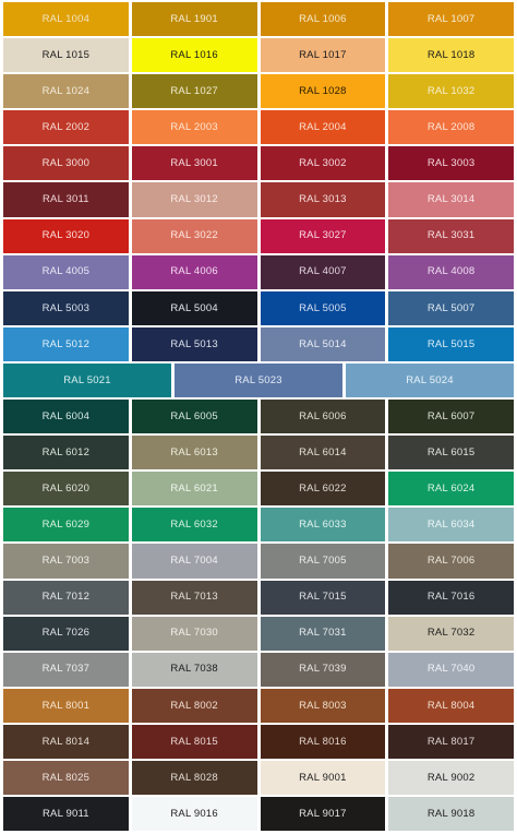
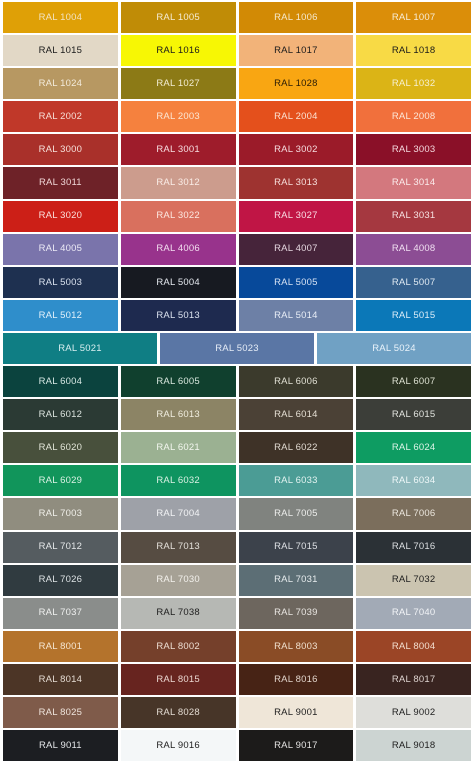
  RAL 1004
- RAL 1901
+ RAL 1005
  RAL 1006
  RAL 1007
  RAL 1015
  RAL 1016
  RAL 1017
  RAL 1018
  RAL 1024
  RAL 1027
  RAL 1028
  RAL 1032
  RAL 2002
  RAL 2003
  RAL 2004
  RAL 2008
  RAL 3000
  RAL 3001
  RAL 3002
  RAL 3003
  RAL 3011
  RAL 3012
  RAL 3013
  RAL 3014
  RAL 3020
  RAL 3022
  RAL 3027
  RAL 3031
  RAL 4005
  RAL 4006
  RAL 4007
  RAL 4008
  RAL 5003
  RAL 5004
  RAL 5005
  RAL 5007
  RAL 5012
  RAL 5013
  RAL 5014
  RAL 5015
  RAL 5021
  RAL 5023
  RAL 5024
  RAL 6004
  RAL 6005
  RAL 6006
  RAL 6007
  RAL 6012
  RAL 6013
  RAL 6014
  RAL 6015
  RAL 6020
  RAL 6021
  RAL 6022
  RAL 6024
  RAL 6029
  RAL 6032
  RAL 6033
  RAL 6034
  RAL 7003
  RAL 7004
  RAL 7005
  RAL 7006
  RAL 7012
  RAL 7013
  RAL 7015
  RAL 7016
  RAL 7026
  RAL 7030
  RAL 7031
  RAL 7032
  RAL 7037
  RAL 7038
  RAL 7039
  RAL 7040
  RAL 8001
  RAL 8002
  RAL 8003
  RAL 8004
  RAL 8014
  RAL 8015
  RAL 8016
  RAL 8017
  RAL 8025
  RAL 8028
  RAL 9001
  RAL 9002
  RAL 9011
  RAL 9016
  RAL 9017
  RAL 9018
